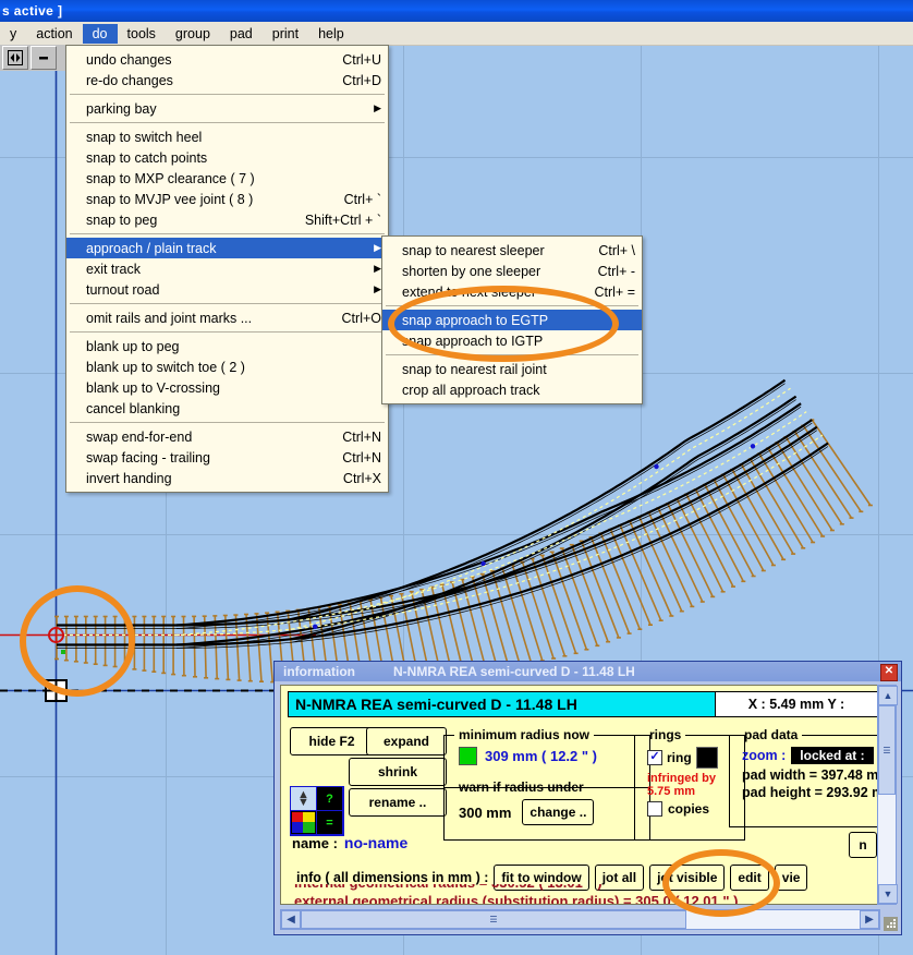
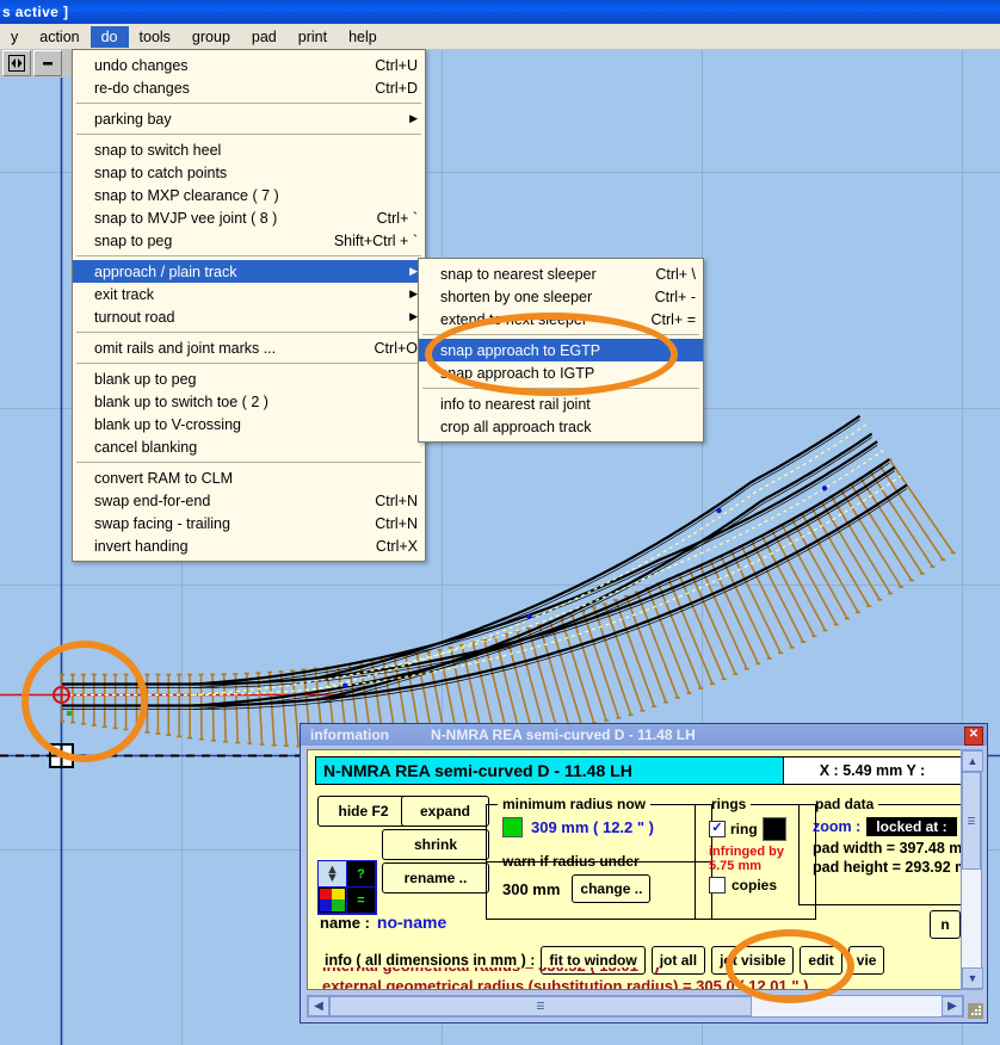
  s active ]
  y
  action
  do
  tools
  group
  pad
  print
  help
  undo changes
  Ctrl+U
  re-do changes
  Ctrl+D
  parking bay
  ▶
  snap to switch heel
  snap to catch points
  snap to MXP clearance ( 7 )
  snap to MVJP vee joint ( 8 )
  Ctrl+ `
  snap to peg
  Shift+Ctrl + `
  approach / plain track
  ▶
  exit track
  ▶
  turnout road
  ▶
  omit rails and joint marks ...
  Ctrl+O
  blank up to peg
  blank up to switch toe ( 2 )
  blank up to V-crossing
  cancel blanking
+ convert RAM to CLM
  swap end-for-end
  Ctrl+N
  swap facing - trailing
  Ctrl+N
  invert handing
  Ctrl+X
  snap to nearest sleeper
  Ctrl+ \
  shorten by one sleeper
  Ctrl+ -
  extend to next sleeper
  Ctrl+ =
  snap approach to EGTP
  snap approach to IGTP
- snap to nearest rail joint
+ info to nearest rail joint
  crop all approach track
  information
  N-NMRA REA semi-curved D - 11.48 LH
  ✕
  N-NMRA REA semi-curved D - 11.48 LH
  X : 5.49 mm Y :
  hide F2
  expand
  shrink
  rename ..
  ▲
  ▼
  ?
  =
  minimum radius now
  309 mm ( 12.2 " )
  warn if radius under
  300 mm
  change ..
  rings
  ✓
  ring
  infringed by
  5.75 mm
  copies
  pad data
  zoom :
  locked at :
  pad width = 397.48 m
  pad height = 293.92
  name :
  no-name
  n
  info ( all dimensions in mm ) :
  fit to window
  jot all
  jot visible
  edit
  vie
  external geometrical radius (substitution radius) = 305.0 ( 12.01 " )
  ▲
  ☰
  ▼
  ◀
  ☰
  ▶
